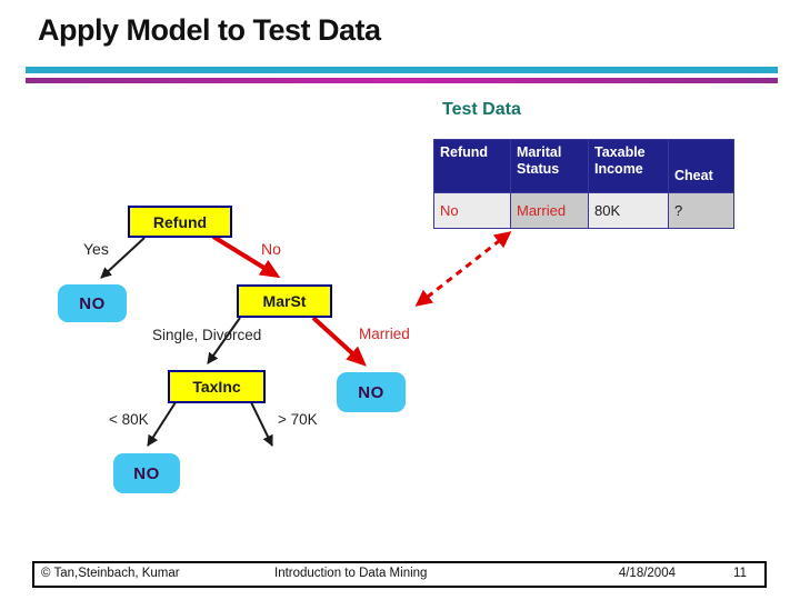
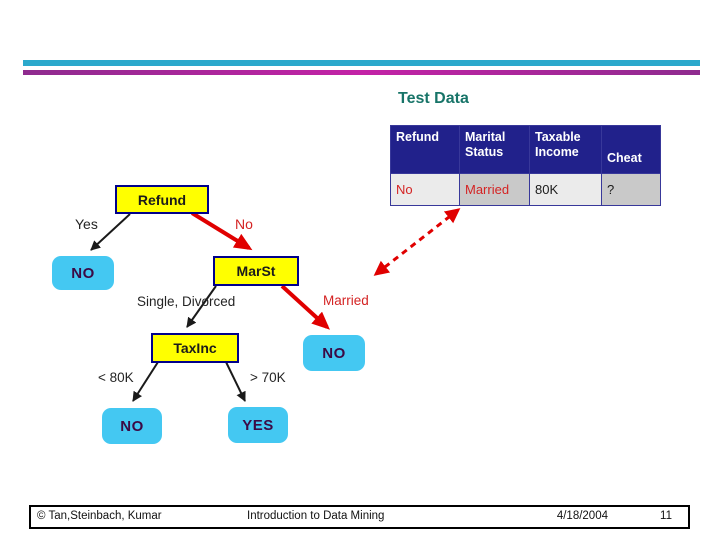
- Apply Model to Test Data
  Test Data
  Refund	Marital Status	Taxable Income	Cheat
  No	Married	80K	?
  Refund
  NO
  MarSt
  TaxInc
  NO
  NO
+ YES
  Yes
  No
  Single, Divorced
  Married
  < 80K
  > 70K
  © Tan,Steinbach, Kumar
  Introduction to Data Mining
  4/18/2004
  11
